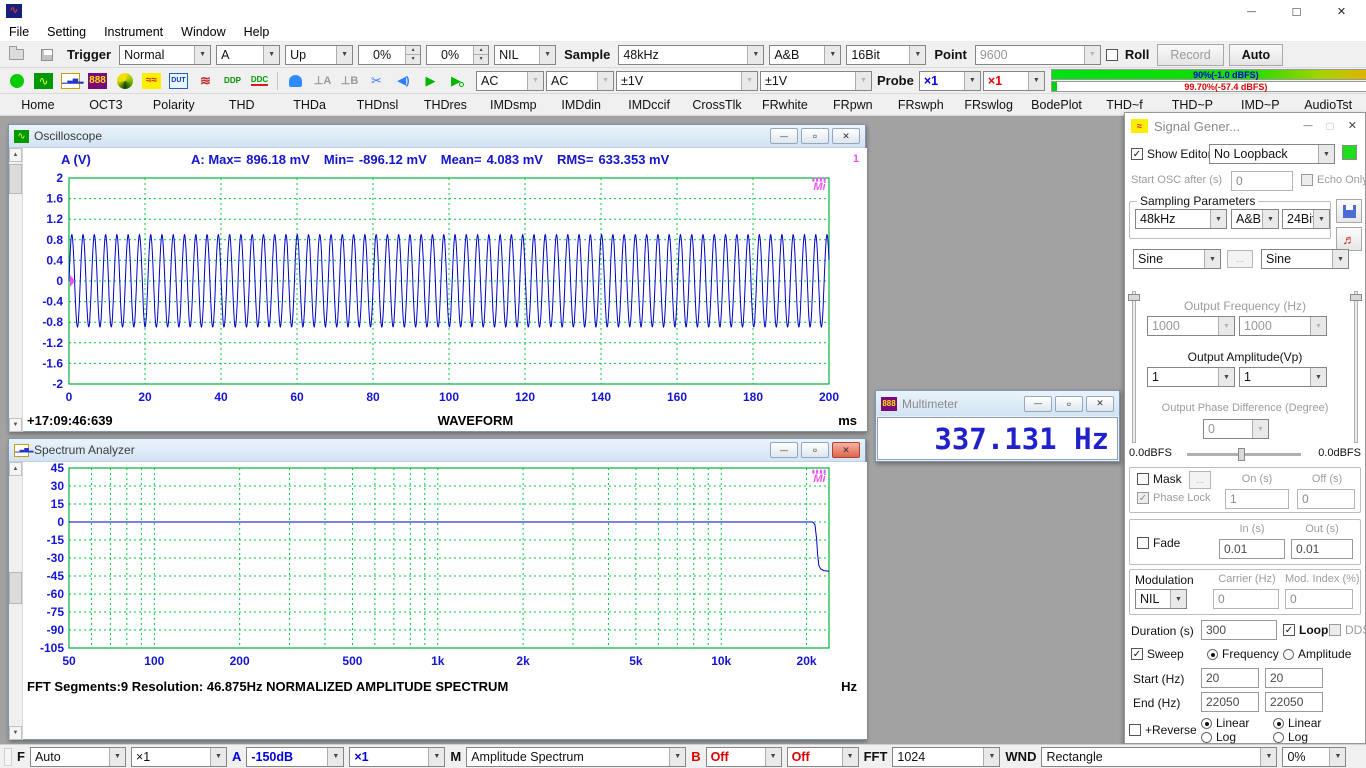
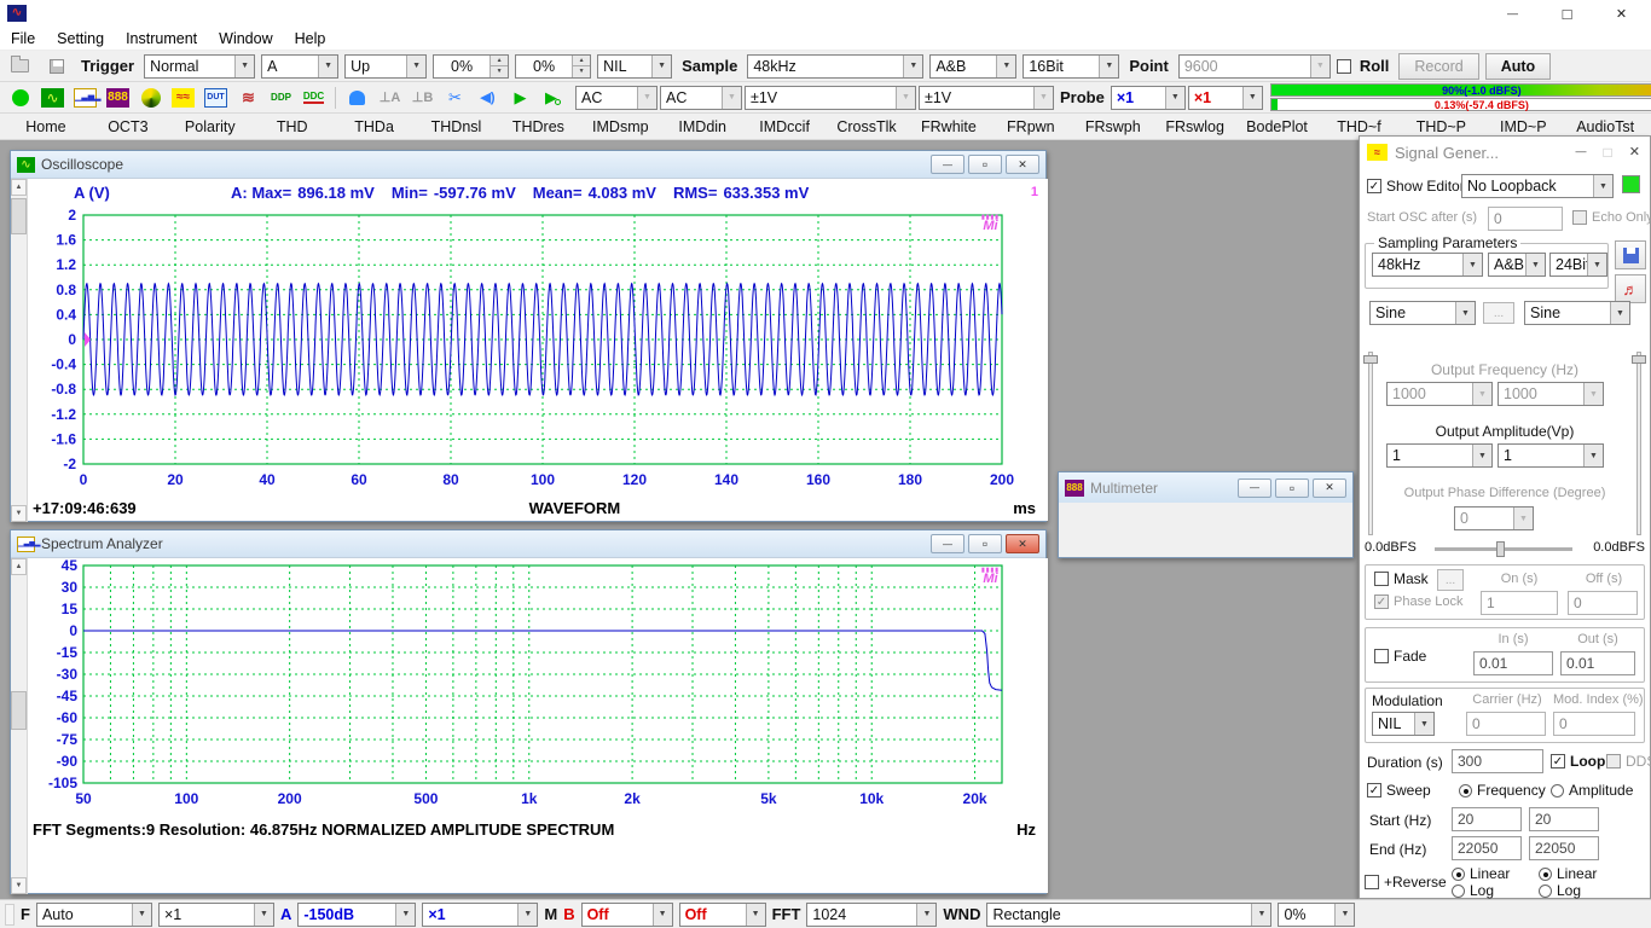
  ∿
  File
  Setting
  Instrument
  Window
  Help
  Trigger
  Normal
  A
  Up
  0%
  0%
  NIL
  Sample
  48kHz
  A&B
  16Bit
  Point
  9600
  Roll
  Record
  Auto
  ∿
  888
  ≈≈
  ≋
  DDP
  DDC
  ⊥A
  ⊥B
  ✂
  ◀)
  ▶
  ▶
  AC
  AC
  ±1V
  ±1V
  Probe
  ×1
  ×1
  90%(-1.0 dBFS)
- 99.70%(-57.4 dBFS)
+ 0.13%(-57.4 dBFS)
  Home
  OCT3
  Polarity
  THD
  THDa
  THDnsl
  THDres
  IMDsmp
  IMDdin
  IMDccif
  CrossTlk
  FRwhite
  FRpwn
  FRswph
  FRswlog
  BodePlot
  THD~f
  THD~P
  IMD~P
  AudioTst
  ∿
  Oscilloscope
  A (V)
  A: Max=
  896.18 mV
  Min=
- -896.12 mV
+ -597.76 mV
  Mean=
  4.083 mV
  RMS=
  633.353 mV
  1
  0
  20
  40
  60
  80
  100
  120
  140
  160
  180
  200
  2
  1.6
  1.2
  0.8
  0.4
  0
  -0.4
  -0.8
  -1.2
  -1.6
  -2
  Mi
  +17:09:46:639
  WAVEFORM
  ms
  Spectrum Analyzer
  50
  100
  200
  500
  1k
  2k
  5k
  10k
  20k
  45
  30
  15
  0
  -15
  -30
  -45
  -60
  -75
  -90
  -105
  Mi
  FFT Segments:9 Resolution: 46.875Hz NORMALIZED AMPLITUDE SPECTRUM
  Hz
  888
  Multimeter
- 337.131 Hz
  ≈
  Signal Gener...
  Show Edito
  No Loopback
  Start OSC after (s)
  0
  Echo Only
  Sampling Parameters
  48kHz
  A&B
  24Bi
  ♬
  Sine
  ...
  Sine
  Output Frequency (Hz)
  1000
  1000
  Output Amplitude(Vp)
  1
  1
  Output Phase Difference (Degree)
  0
  0.0dBFS
  0.0dBFS
  Mask
  ...
  On (s)
  Off (s)
  Phase Lock
  1
  0
  Fade
  In (s)
  Out (s)
  0.01
  0.01
  Modulation
  Carrier (Hz)
  Mod. Index (%)
  NIL
  0
  0
  Duration (s)
  300
  Loop
  Sweep
  Frequency
  Amplitude
  Start (Hz)
  20
  20
  End (Hz)
  22050
  22050
  +Reverse
  Linear
  Log
  Linear
  Log
  F
  Auto
  ×1
  A
  -150dB
  ×1
  M
- Amplitude Spectrum
  B
  Off
  Off
  FFT
  1024
  WND
  Rectangle
  0%
